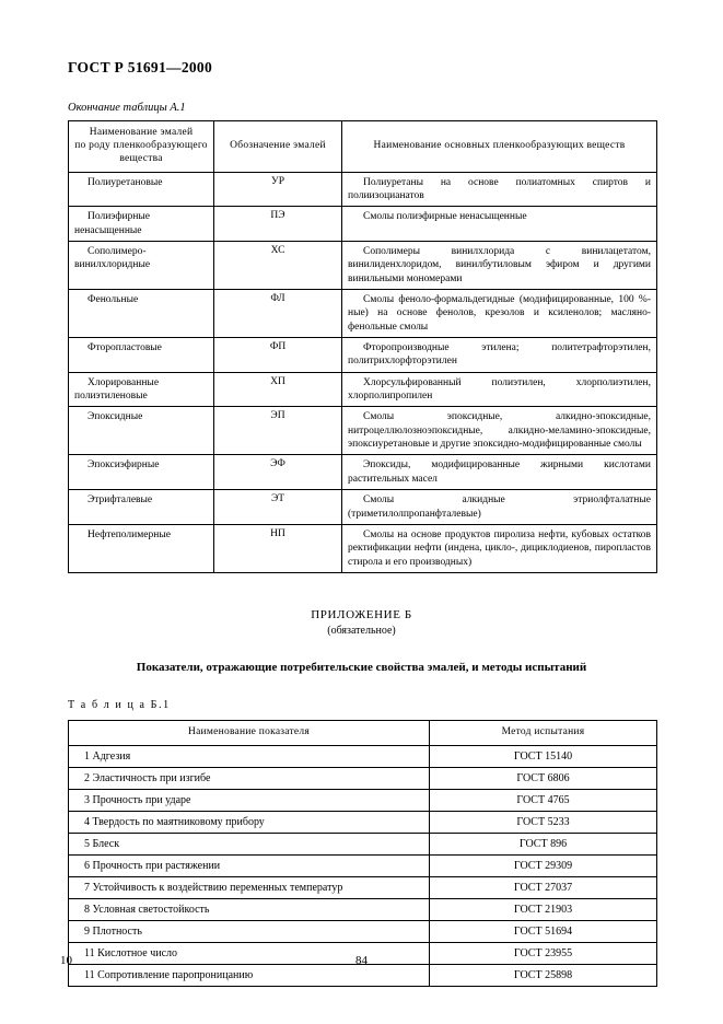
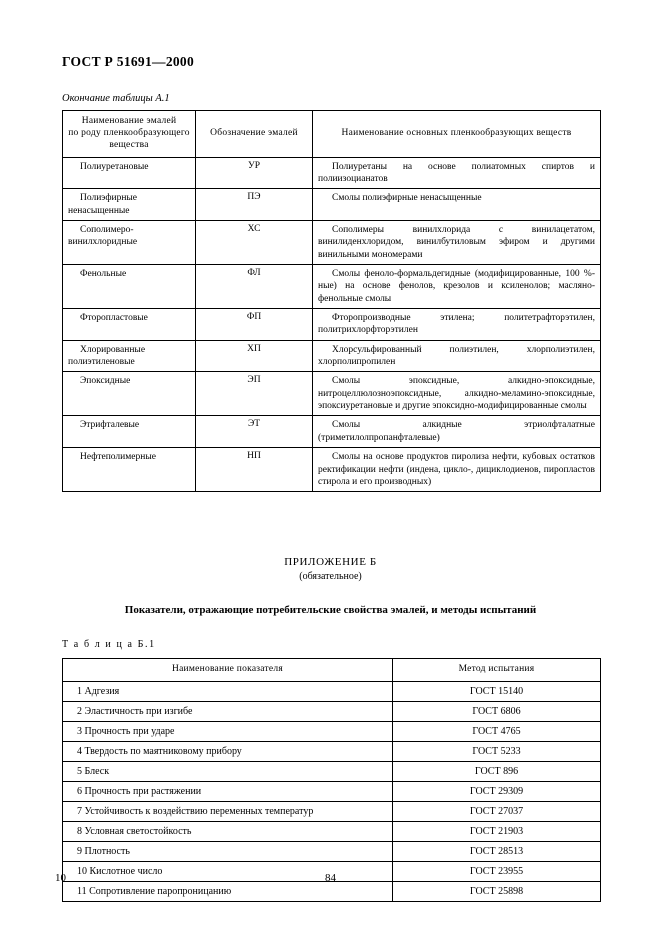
  ГОСТ Р 51691—2000
  Окончание таблицы А.1
  Наименование эмалей по роду пленкообразующего вещества	Обозначение эмалей	Наименование основных пленкообразующих веществ
  Полиуретановые	УР	Полиуретаны на основе полиатомных спиртов и полиизоцианатов
  Полиэфирные ненасыщенные	ПЭ	Смолы полиэфирные ненасыщенные
  Сополимеро-винилхлоридные	ХС	Сополимеры винилхлорида с винилацетатом, винилиденхлоридом, винилбутиловым эфиром и другими винильными мономерами
  Фенольные	ФЛ	Смолы феноло-формальдегидные (модифицированные, 100 %-ные) на основе фенолов, крезолов и ксиленолов; масляно-фенольные смолы
  Фторопластовые	ФП	Фторопроизводные этилена; политетрафторэтилен, политрихлорфторэтилен
  Хлорированные полиэтиленовые	ХП	Хлорсульфированный полиэтилен, хлорполиэтилен, хлорполипропилен
  Эпоксидные	ЭП	Смолы эпоксидные, алкидно-эпоксидные, нитроцеллюлозноэпоксидные, алкидно-меламино-эпоксидные, эпоксиуретановые и другие эпоксидно-модифицированные смолы
- Эпоксиэфирные	ЭФ	Эпоксиды, модифицированные жирными кислотами растительных масел
  Этрифталевые	ЭТ	Смолы алкидные этриолфталатные (триметилолпропанфталевые)
  Нефтеполимерные	НП	Смолы на основе продуктов пиролиза нефти, кубовых остатков ректификации нефти (индена, цикло-, дициклодиенов, пиропластов стирола и его производных)
  ПРИЛОЖЕНИЕ Б
  (обязательное)
  Показатели, отражающие потребительские свойства эмалей, и методы испытаний
  Т а б л и ц а Б.1
  Наименование показателя	Метод испытания
  1 Адгезия	ГОСТ 15140
  2 Эластичность при изгибе	ГОСТ 6806
  3 Прочность при ударе	ГОСТ 4765
  4 Твердость по маятниковому прибору	ГОСТ 5233
  5 Блеск	ГОСТ 896
  6 Прочность при растяжении	ГОСТ 29309
  7 Устойчивость к воздействию переменных температур	ГОСТ 27037
  8 Условная светостойкость	ГОСТ 21903
- 9 Плотность	ГОСТ 51694
+ 9 Плотность	ГОСТ 28513
- 11 Кислотное число	ГОСТ 23955
+ 10 Кислотное число	ГОСТ 23955
  11 Сопротивление паропроницанию	ГОСТ 25898
  10
  84
